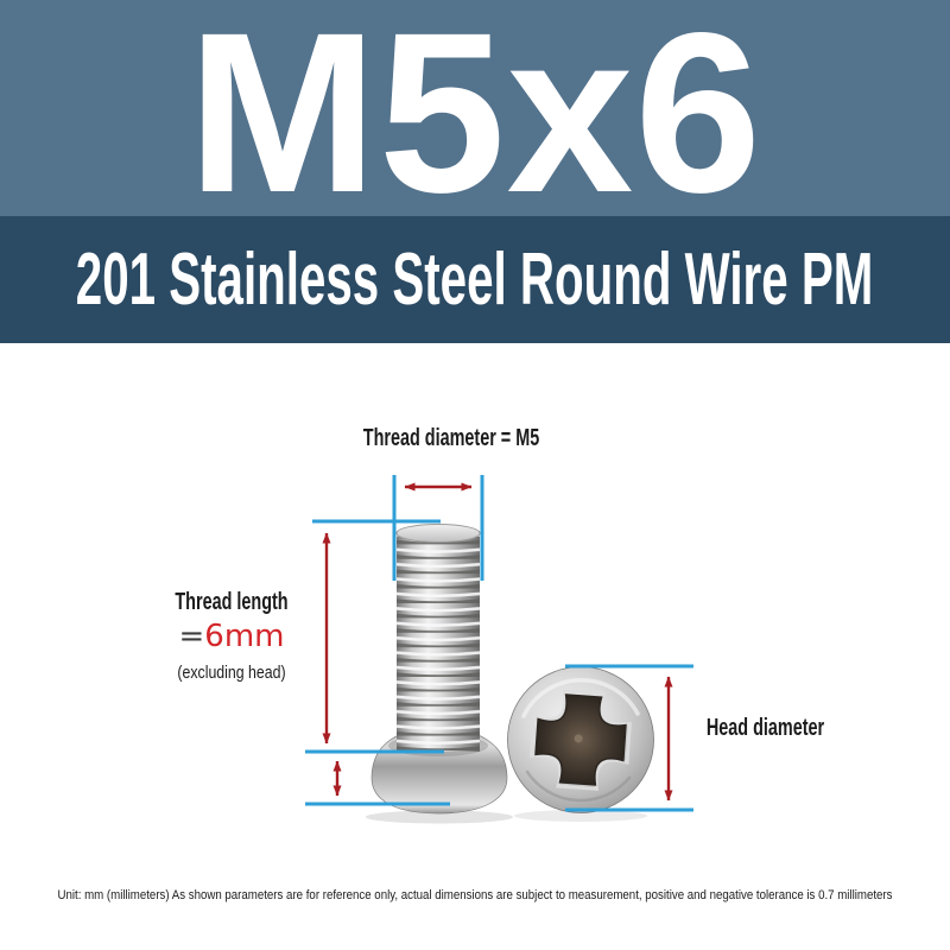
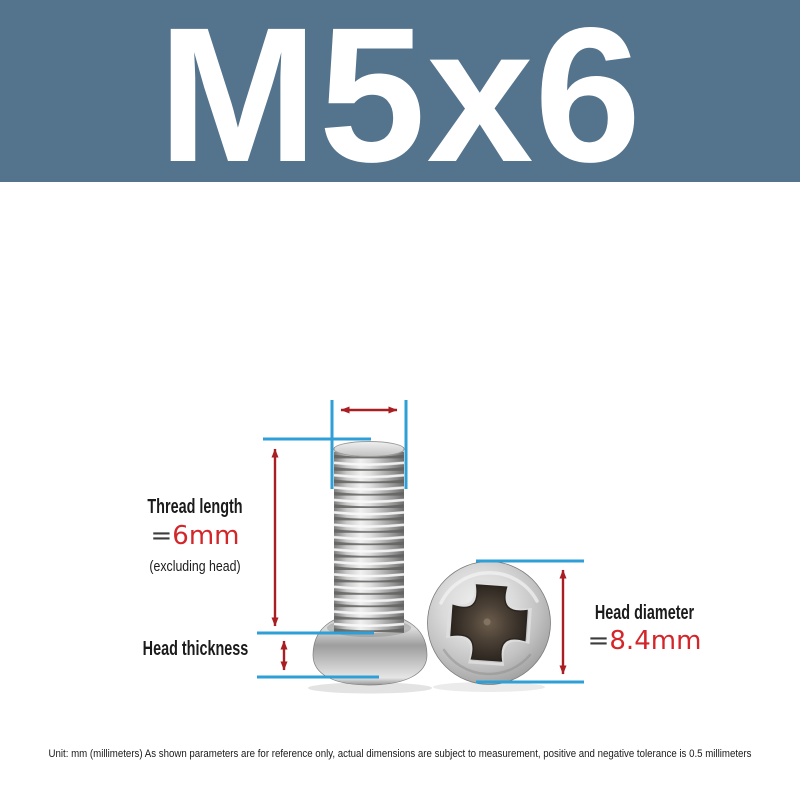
  M5x6
- 201 Stainless Steel Round Wire PM
- Thread diameter = M5
  Thread length
  =6mm
  (excluding head)
+ Head thickness
  Head diameter
+ =8.4mm
- Unit: mm (millimeters) As shown parameters are for reference only, actual dimensions are subject to measurement, positive and negative tolerance is 0.7 millimeters
+ Unit: mm (millimeters) As shown parameters are for reference only, actual dimensions are subject to measurement, positive and negative tolerance is 0.5 millimeters
